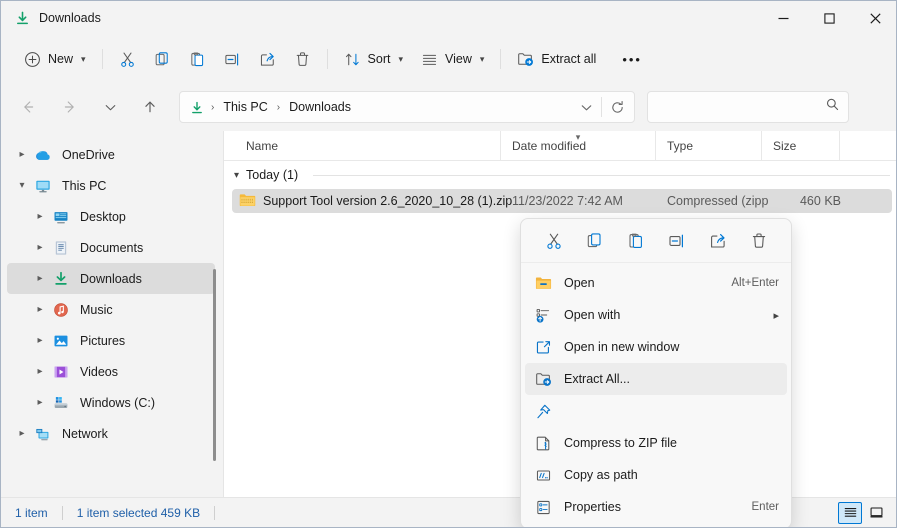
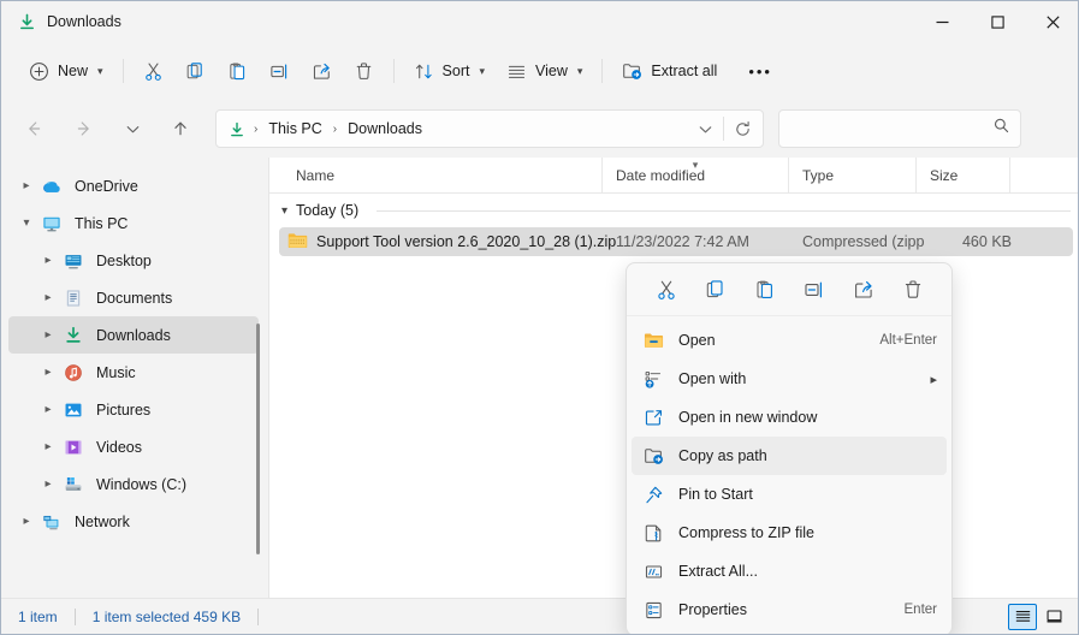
  Downloads
  New
  ▾
  Sort
  ▾
  View
  ▾
  Extract all
  •••
  ›
  This PC
  ›
  Downloads
  ▸
  OneDrive
  ▾
  This PC
  ▸
  Desktop
  ▸
  Documents
  ▸
  Downloads
  ▸
  Music
  ▸
  Pictures
  ▸
  Videos
  ▸
  Windows (C:)
  ▸
  Network
  Name
  ▾
  Date modified
  Type
  Size
  ▾
- Today (1)
+ Today (5)
  Support Tool version 2.6_2020_10_28 (1).zip
  11/23/2022 7:42 AM
  Compressed (zipp
  460 KB
  1 item
  1 item selected 459 KB
  Open
  Alt+Enter
  Open with
  ▸
  Open in new window
- Extract All...
+ Copy as path
+ Pin to Start
  Compress to ZIP file
- Copy as path
+ Extract All...
  Properties
  Enter
